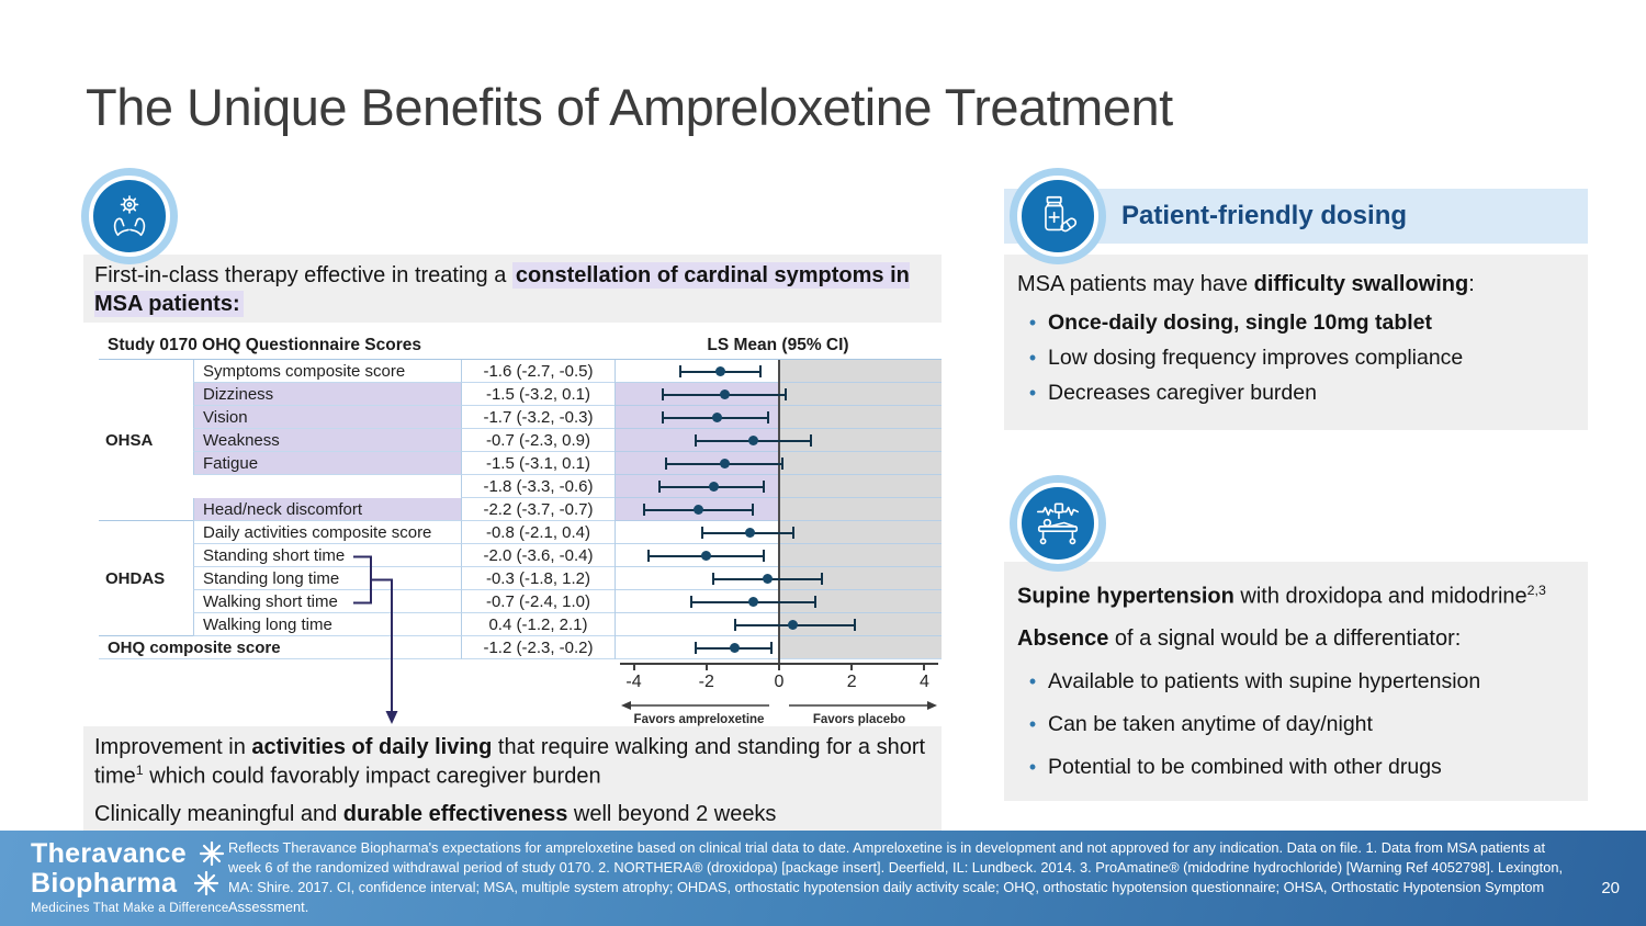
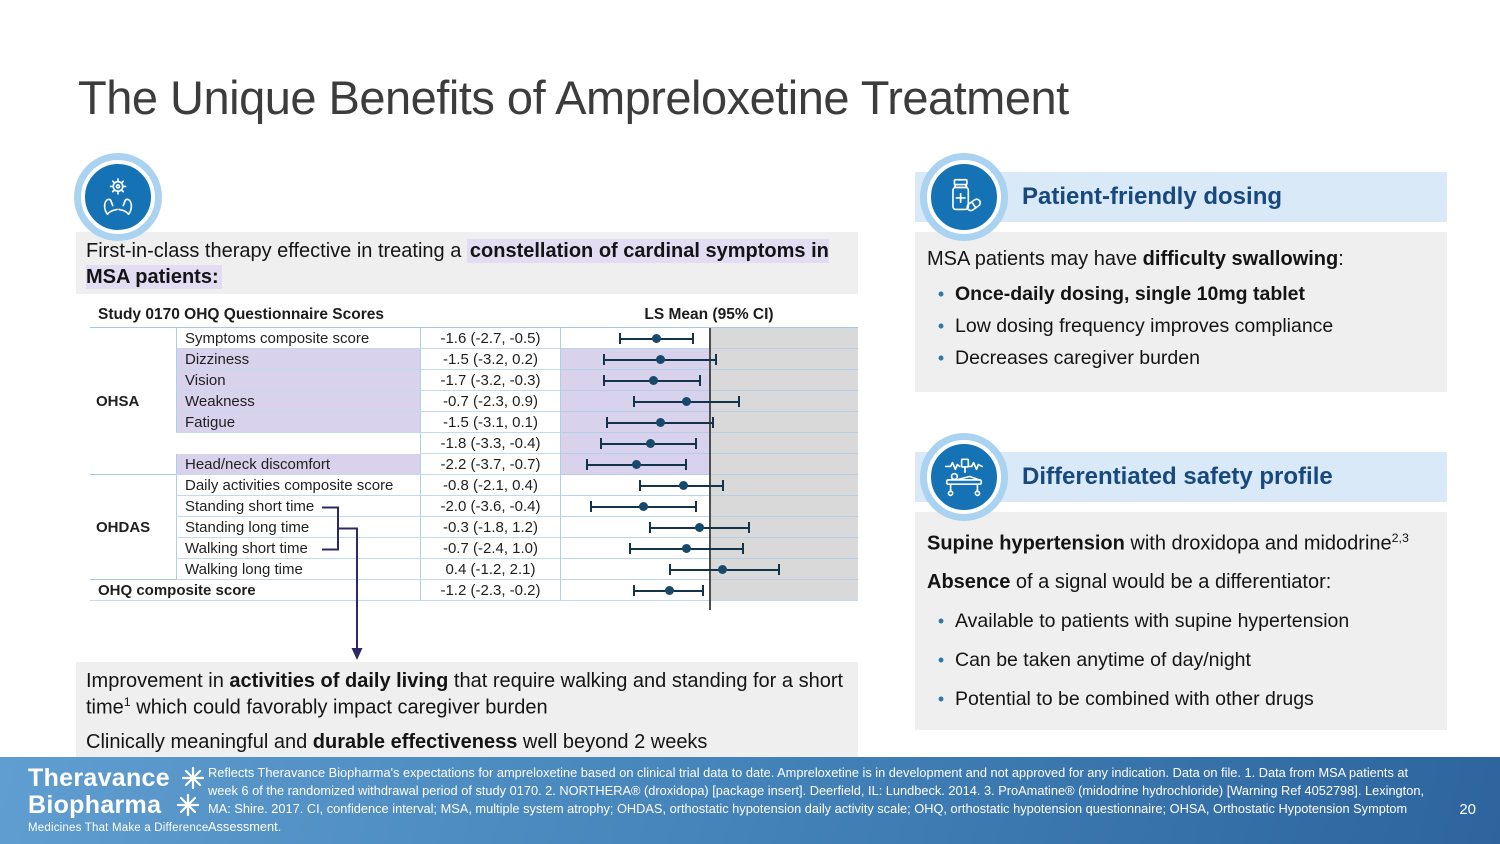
  The Unique Benefits of Ampreloxetine Treatment
  First-in-class therapy effective in treating a constellation of cardinal symptoms in MSA patients:
  Study 0170 OHQ Questionnaire Scores
  LS Mean (95% CI)
  OHSA
  OHDAS
  Symptoms composite score
  -1.6 (-2.7, -0.5)
  Dizziness
- -1.5 (-3.2, 0.1)
+ -1.5 (-3.2, 0.2)
  Vision
  -1.7 (-3.2, -0.3)
  Weakness
  -0.7 (-2.3, 0.9)
  Fatigue
  -1.5 (-3.1, 0.1)
- -1.8 (-3.3, -0.6)
+ -1.8 (-3.3, -0.4)
  Head/neck discomfort
  -2.2 (-3.7, -0.7)
  Daily activities composite score
  -0.8 (-2.1, 0.4)
  Standing short time
  -2.0 (-3.6, -0.4)
  Standing long time
  -0.3 (-1.8, 1.2)
  Walking short time
  -0.7 (-2.4, 1.0)
  Walking long time
  0.4 (-1.2, 2.1)
  OHQ composite score
  -1.2 (-2.3, -0.2)
- Favors ampreloxetine
- Favors placebo
- -4
- -2
- 0
- 2
- 4
  Improvement in activities of daily living that require walking and standing for a short time1 which could favorably impact caregiver burden
  Clinically meaningful and durable effectiveness well beyond 2 weeks
  Patient-friendly dosing
  MSA patients may have difficulty swallowing:
  •
  Once-daily dosing, single 10mg tablet
  •
  Low dosing frequency improves compliance
  •
  Decreases caregiver burden
+ Differentiated safety profile
  Supine hypertension with droxidopa and midodrine2,3
  Absence of a signal would be a differentiator:
  •
  Available to patients with supine hypertension
  •
  Can be taken anytime of day/night
  •
  Potential to be combined with other drugs
  Theravance
  Biopharma
  Medicines That Make a Difference
  Reflects Theravance Biopharma's expectations for ampreloxetine based on clinical trial data to date. Ampreloxetine is in development and not approved for any indication. Data on file. 1. Data from MSA patients at week 6 of the randomized withdrawal period of study 0170. 2. NORTHERA® (droxidopa) [package insert]. Deerfield, IL: Lundbeck. 2014. 3. ProAmatine® (midodrine hydrochloride) [Warning Ref 4052798]. Lexington, MA: Shire. 2017. CI, confidence interval; MSA, multiple system atrophy; OHDAS, orthostatic hypotension daily activity scale; OHQ, orthostatic hypotension questionnaire; OHSA, Orthostatic Hypotension Symptom Assessment.
  20
